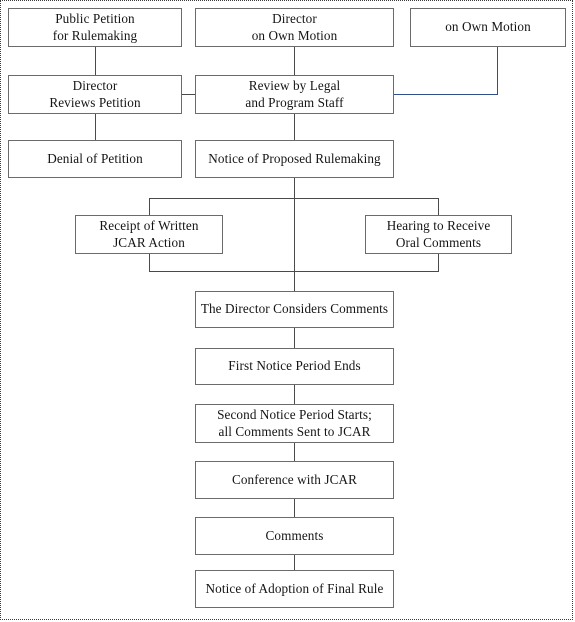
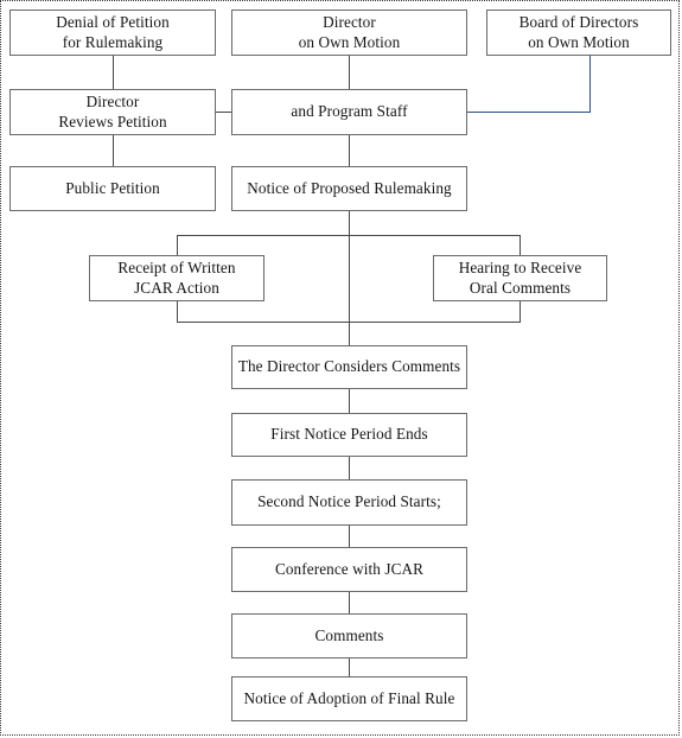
- Public Petition
+ Denial of Petition
  for Rulemaking
  Director
  on Own Motion
+ Board of Directors
  on Own Motion
  Director
  Reviews Petition
- Review by Legal
  and Program Staff
- Denial of Petition
+ Public Petition
  Notice of Proposed Rulemaking
  Receipt of Written
  JCAR Action
  Hearing to Receive
  Oral Comments
  The Director Considers Comments
  First Notice Period Ends
  Second Notice Period Starts;
- all Comments Sent to JCAR
  Conference with JCAR
  Comments
  Notice of Adoption of Final Rule
